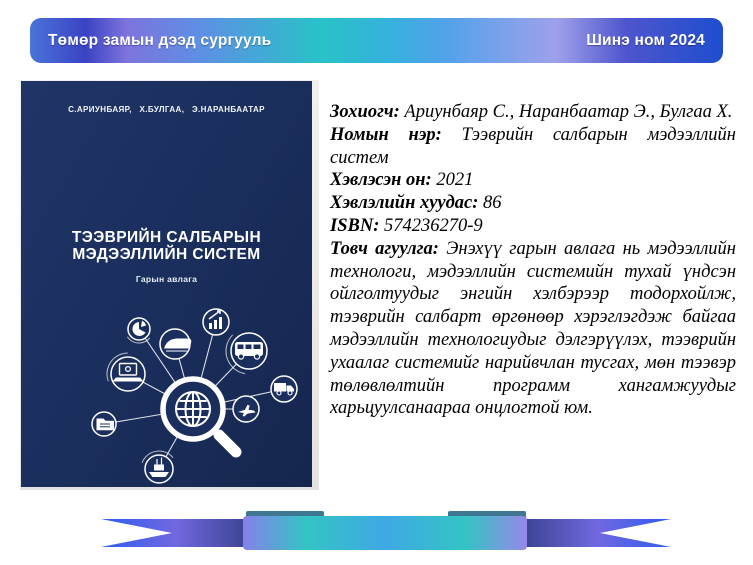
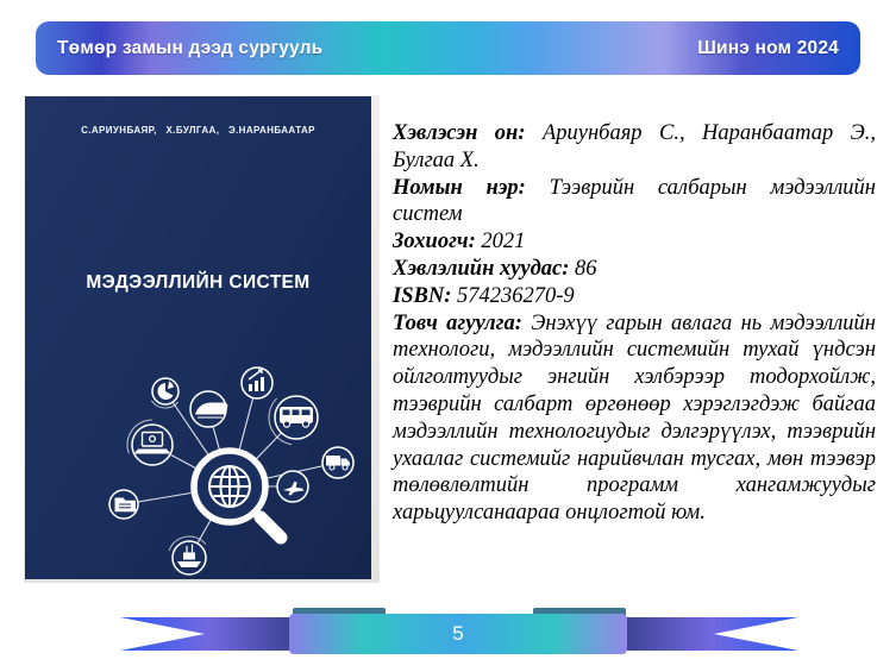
  Төмөр замын дээд сургууль
  Шинэ ном 2024
  С.АРИУНБАЯР, Х.БУЛГАА, Э.НАРАНБААТАР
- ТЭЭВРИЙН САЛБАРЫН
  МЭДЭЭЛЛИЙН СИСТЕМ
- Гарын авлага
- Зохиогч: Ариунбаяр С., Наранбаатар Э., Булгаа Х.
+ Хэвлэсэн он: Ариунбаяр С., Наранбаатар Э., Булгаа Х.
  Номын нэр: Тээврийн салбарын мэдээллийн систем
- Хэвлэсэн он: 2021
+ Зохиогч: 2021
  Хэвлэлийн хуудас: 86
  ISBN: 574236270-9
  Товч агуулга: Энэхүү гарын авлага нь мэдээллийн технологи, мэдээллийн системийн тухай үндсэн ойлголтуудыг энгийн хэлбэрээр тодорхойлж, тээврийн салбарт өргөнөөр хэрэглэгдэж байгаа мэдээллийн технологиудыг дэлгэрүүлэх, тээврийн ухаалаг системийг нарийвчлан тусгах, мөн тээвэр төлөвлөлтийн программ хангамжуудыг харьцуулсанаараа онцлогтой юм.
+ 5
